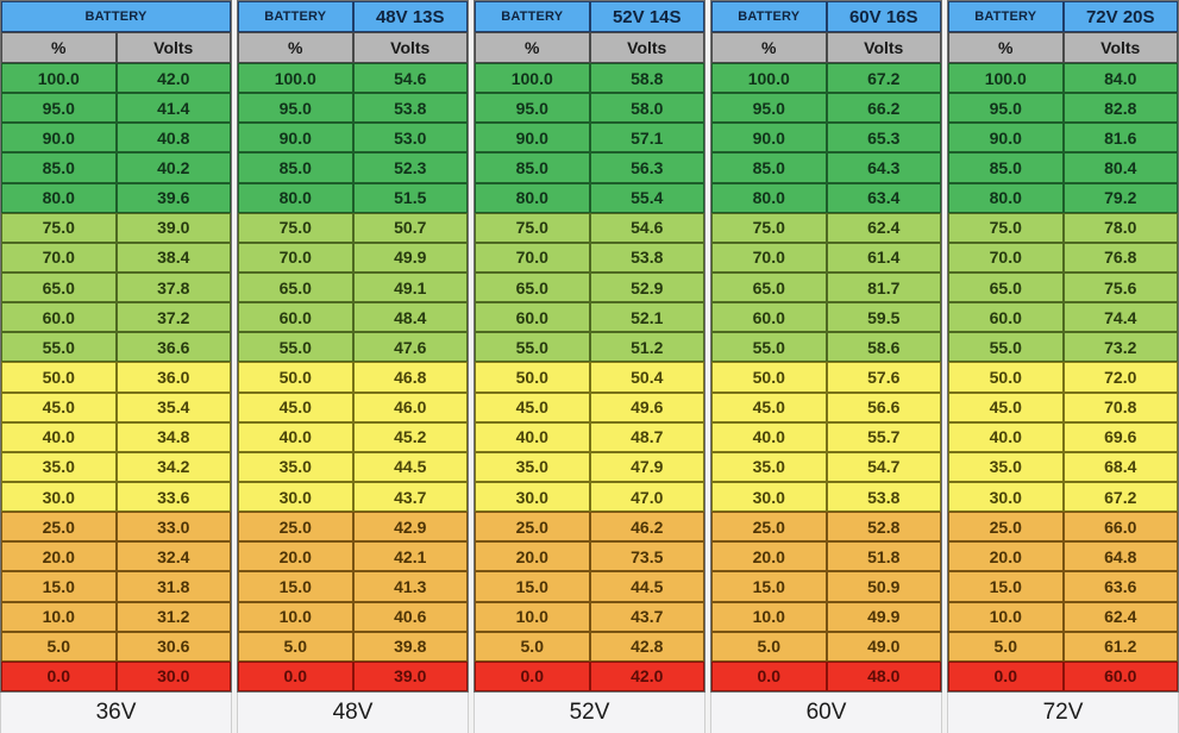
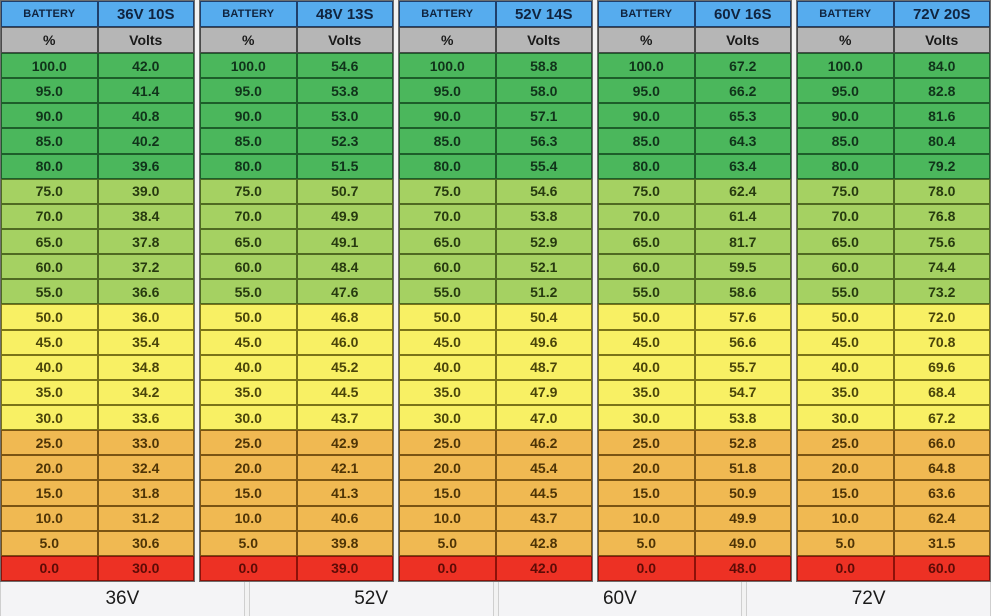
  BATTERY
+ 36V 10S
  %
  Volts
  100.0
  42.0
  95.0
  41.4
  90.0
  40.8
  85.0
  40.2
  80.0
  39.6
  75.0
  39.0
  70.0
  38.4
  65.0
  37.8
  60.0
  37.2
  55.0
  36.6
  50.0
  36.0
  45.0
  35.4
  40.0
  34.8
  35.0
  34.2
  30.0
  33.6
  25.0
  33.0
  20.0
  32.4
  15.0
  31.8
  10.0
  31.2
  5.0
  30.6
  0.0
  30.0
  BATTERY
  48V 13S
  %
  Volts
  100.0
  54.6
  95.0
  53.8
  90.0
  53.0
  85.0
  52.3
  80.0
  51.5
  75.0
  50.7
  70.0
  49.9
  65.0
  49.1
  60.0
  48.4
  55.0
  47.6
  50.0
  46.8
  45.0
  46.0
  40.0
  45.2
  35.0
  44.5
  30.0
  43.7
  25.0
  42.9
  20.0
  42.1
  15.0
  41.3
  10.0
  40.6
  5.0
  39.8
  0.0
  39.0
  BATTERY
  52V 14S
  %
  Volts
  100.0
  58.8
  95.0
  58.0
  90.0
  57.1
  85.0
  56.3
  80.0
  55.4
  75.0
  54.6
  70.0
  53.8
  65.0
  52.9
  60.0
  52.1
  55.0
  51.2
  50.0
  50.4
  45.0
  49.6
  40.0
  48.7
  35.0
  47.9
  30.0
  47.0
  25.0
  46.2
  20.0
- 73.5
+ 45.4
  15.0
  44.5
  10.0
  43.7
  5.0
  42.8
  0.0
  42.0
  BATTERY
  60V 16S
  %
  Volts
  100.0
  67.2
  95.0
  66.2
  90.0
  65.3
  85.0
  64.3
  80.0
  63.4
  75.0
  62.4
  70.0
  61.4
  65.0
  81.7
  60.0
  59.5
  55.0
  58.6
  50.0
  57.6
  45.0
  56.6
  40.0
  55.7
  35.0
  54.7
  30.0
  53.8
  25.0
  52.8
  20.0
  51.8
  15.0
  50.9
  10.0
  49.9
  5.0
  49.0
  0.0
  48.0
  BATTERY
  72V 20S
  %
  Volts
  100.0
  84.0
  95.0
  82.8
  90.0
  81.6
  85.0
  80.4
  80.0
  79.2
  75.0
  78.0
  70.0
  76.8
  65.0
  75.6
  60.0
  74.4
  55.0
  73.2
  50.0
  72.0
  45.0
  70.8
  40.0
  69.6
  35.0
  68.4
  30.0
  67.2
  25.0
  66.0
  20.0
  64.8
  15.0
  63.6
  10.0
  62.4
  5.0
- 61.2
+ 31.5
  0.0
  60.0
  36V
- 48V
  52V
  60V
  72V
